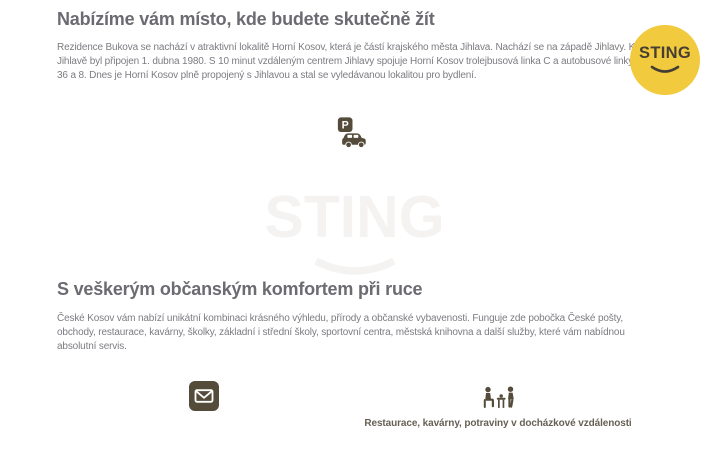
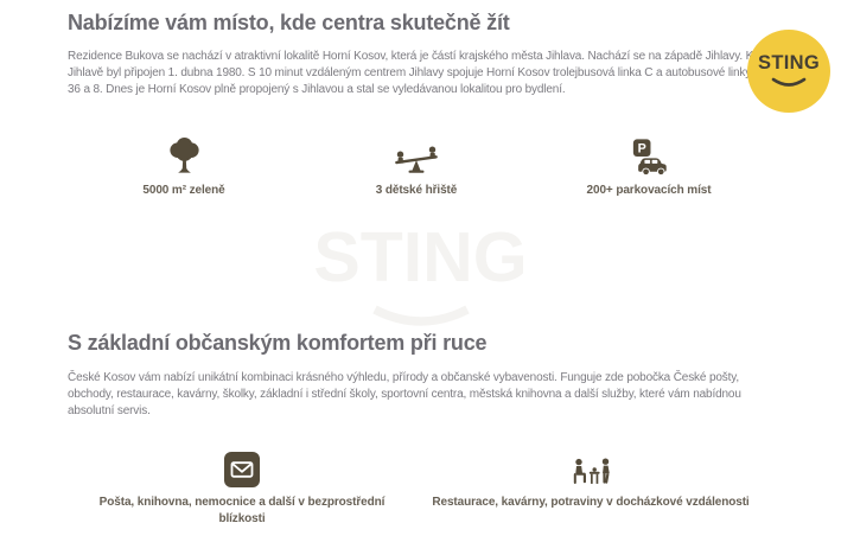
- Nabízíme vám místo, kde budete skutečně žít
+ Nabízíme vám místo, kde centra skutečně žít
  Rezidence Bukova se nachází v atraktivní lokalitě Horní Kosov, která je částí krajského města Jihlava. Nachází se na západě Jihlavy. Jihlavě byl připojen 1. dubna 1980. S 10 minut vzdáleným centrem Jihlavy spojuje Horní Kosov trolejbusová linka C a autobusové link 36 a 8. Dnes je Horní Kosov plně propojený s Jihlavou a stal se vyledávanou lokalitou pro bydlení.
  STING
+ 5000 m² zeleně
+ 3 dětské hřiště
  P
+ 200+ parkovacích míst
- S veškerým občanským komfortem při ruce
+ S základní občanským komfortem při ruce
  České Kosov vám nabízí unikátní kombinaci krásného výhledu, přírody a občanské vybavenosti. Funguje zde pobočka České pošty, obchody, restaurace, kavárny, školky, základní i střední školy, sportovní centra, městská knihovna a další služby, které vám nabídnou absolutní servis.
+ Pošta, knihovna, nemocnice a další v bezprostřední blízkosti
  Restaurace, kavárny, potraviny v docházkové vzdálenosti
